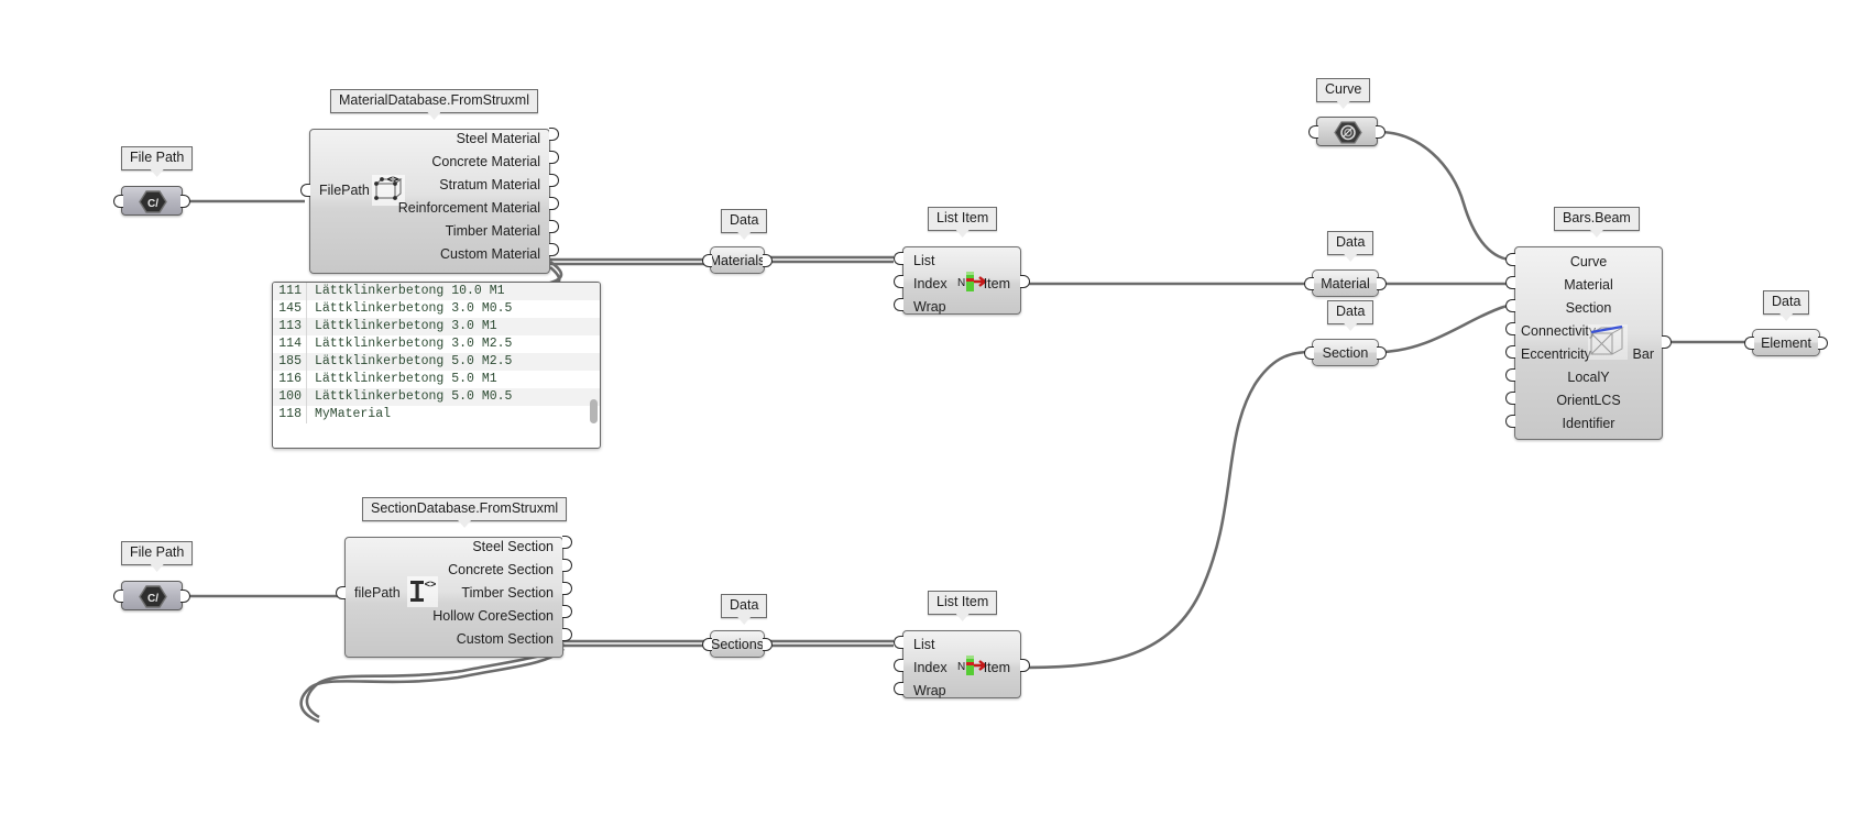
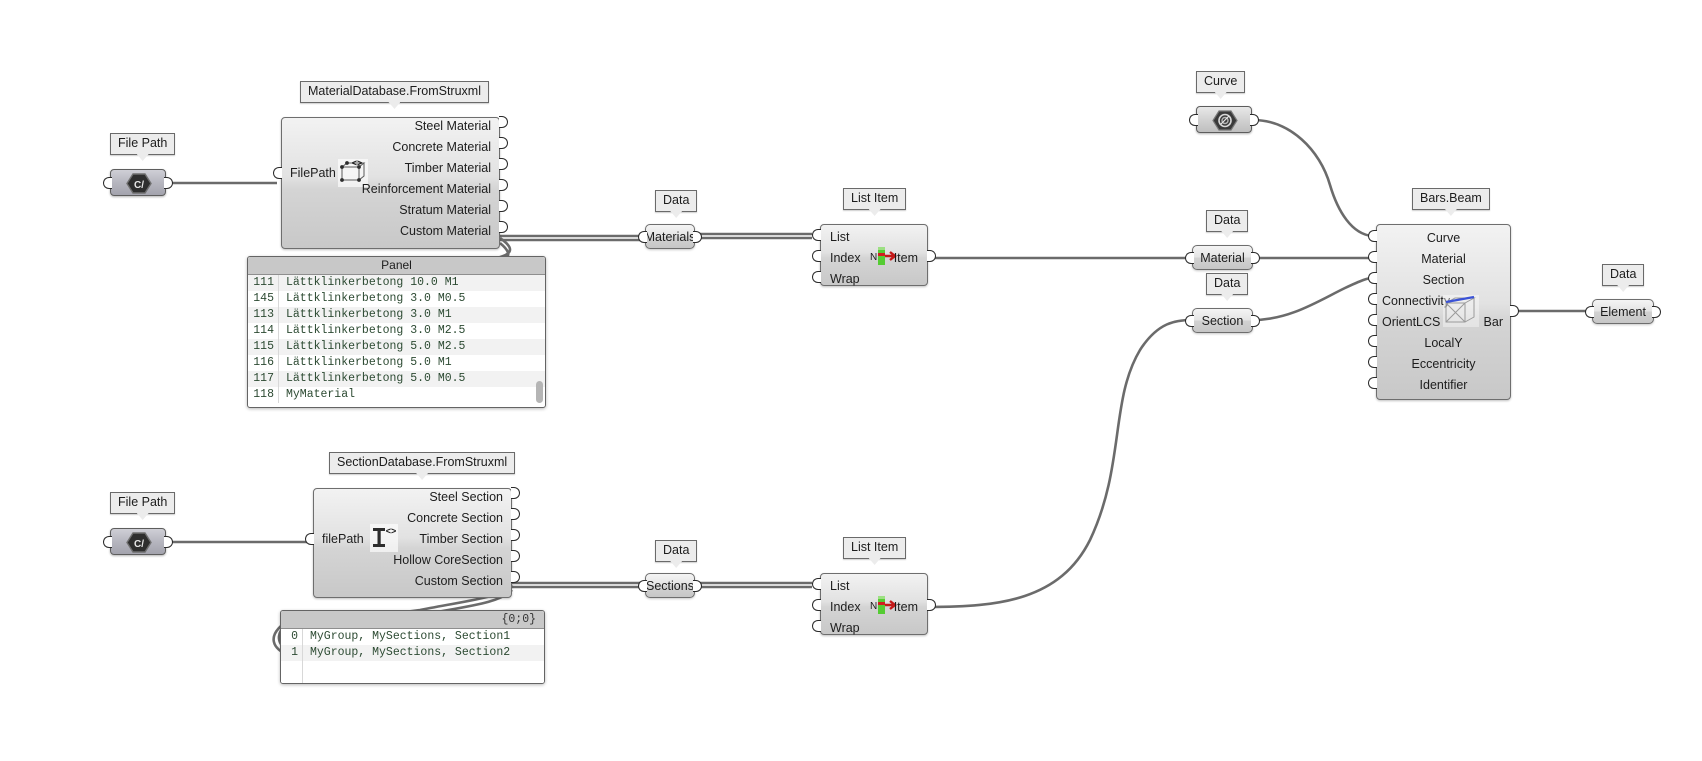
  File Path
  C/
  MaterialDatabase.FromStruxml
  FilePath
  <>
  Steel Material
  Concrete Material
- Stratum Material
+ Timber Material
  Reinforcement Material
- Timber Material
+ Stratum Material
  Custom Material
+ Panel
  111
  Lättklinkerbetong 10.0 M1
  145
  Lättklinkerbetong 3.0 M0.5
  113
  Lättklinkerbetong 3.0 M1
  114
  Lättklinkerbetong 3.0 M2.5
- 185
+ 115
  Lättklinkerbetong 5.0 M2.5
  116
  Lättklinkerbetong 5.0 M1
- 100
+ 117
  Lättklinkerbetong 5.0 M0.5
  118
  MyMaterial
  Data
  Material
  List Item
  List
  Index
  Wrap
  N
  Item
  File Path
  C/
  SectionDatabase.FromStruxml
  filePath
  <>
  Steel Section
  Concrete Section
  Timber Section
  Hollow CoreSection
  Custom Section
+ {0;0}
+ 0
+ MyGroup, MySections, Section1
+ 1
+ MyGroup, MySections, Section2
  Data
  Sections
  List Item
  List
  Index
  Wrap
  N
  Item
  Curve
  Data
  Material
  Data
  Section
  Bars.Beam
  Curve
  Material
  Section
  Connectivit
- Eccentricity
+ OrientLCS
  LocalY
- OrientLCS
+ Eccentricity
  Identifier
  Bar
  Data
  Element
